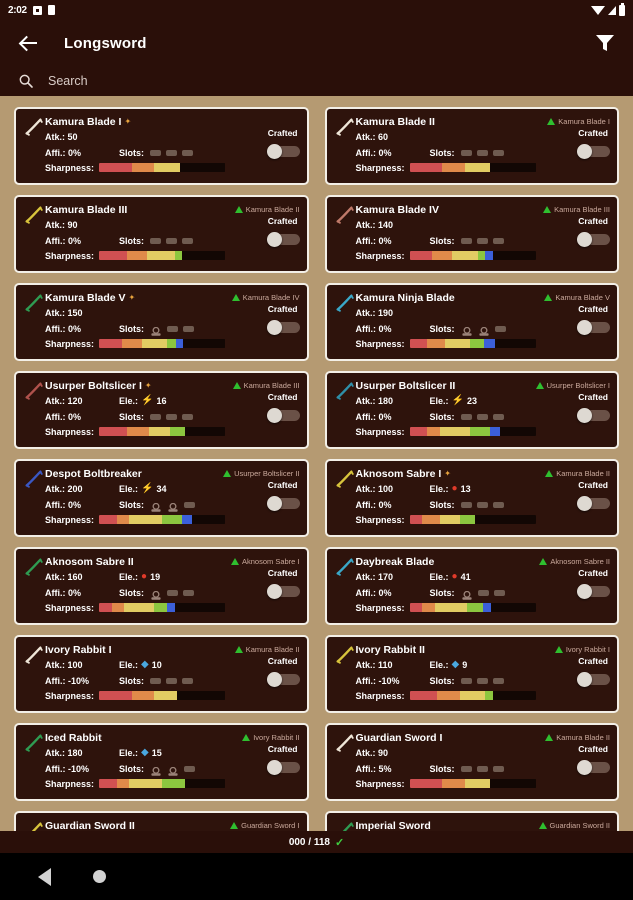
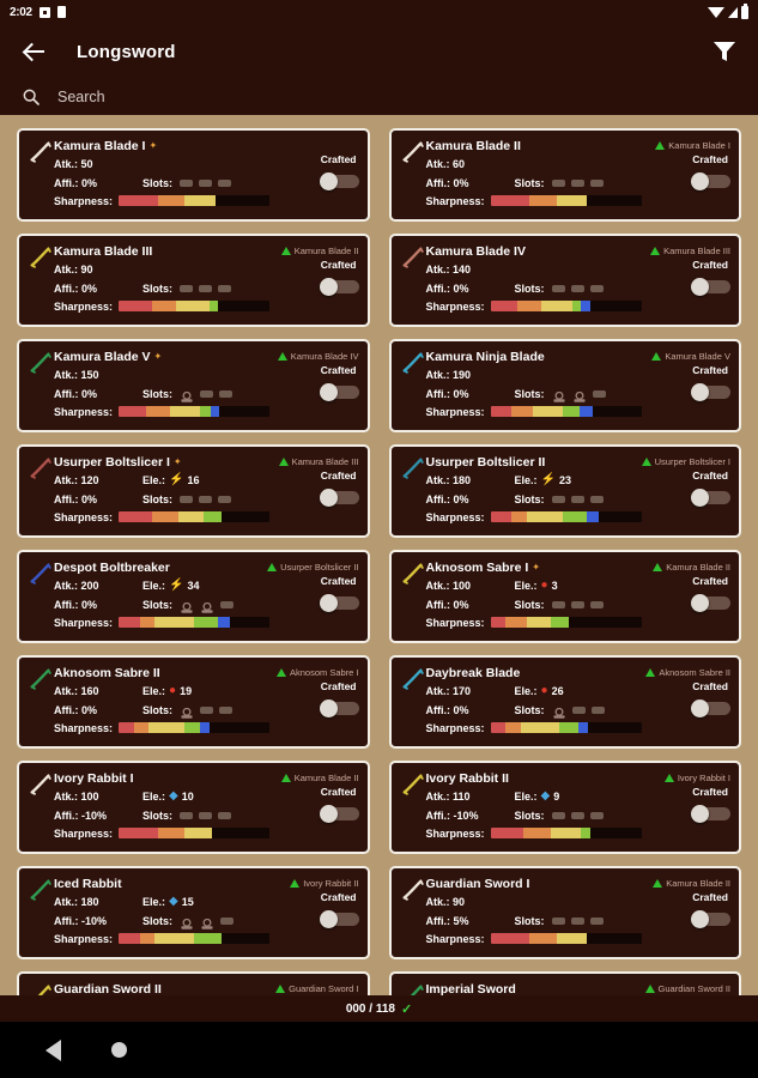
  2:02
  Longsword
  Search
  Kamura Blade I
  ✦
  Atk.: 50
  Crafted
  Affi.: 0%
  Slots:
  Sharpness:
  Kamura Blade II
  Kamura Blade I
  Atk.: 60
  Crafted
  Affi.: 0%
  Slots:
  Sharpness:
  Kamura Blade III
  Kamura Blade II
  Atk.: 90
  Crafted
  Affi.: 0%
  Slots:
  Sharpness:
  Kamura Blade IV
  Kamura Blade III
  Atk.: 140
  Crafted
  Affi.: 0%
  Slots:
  Sharpness:
  Kamura Blade V
  ✦
  Kamura Blade IV
  Atk.: 150
  Crafted
  Affi.: 0%
  Slots:
  Sharpness:
  Kamura Ninja Blade
  Kamura Blade V
  Atk.: 190
  Crafted
  Affi.: 0%
  Slots:
  Sharpness:
  Usurper Boltslicer I
  ✦
  Kamura Blade III
  Atk.: 120
  Ele.:
  ⚡
  16
  Crafted
  Affi.: 0%
  Slots:
  Sharpness:
  Usurper Boltslicer II
  Usurper Boltslicer I
  Atk.: 180
  Ele.:
  ⚡
  23
  Crafted
  Affi.: 0%
  Slots:
  Sharpness:
  Despot Boltbreaker
  Usurper Boltslicer II
  Atk.: 200
  Ele.:
  ⚡
  34
  Crafted
  Affi.: 0%
  Slots:
  Sharpness:
  Aknosom Sabre I
  ✦
  Kamura Blade II
  Atk.: 100
  Ele.:
  ●
- 13
+ 3
  Crafted
  Affi.: 0%
  Slots:
  Sharpness:
  Aknosom Sabre II
  Aknosom Sabre I
  Atk.: 160
  Ele.:
  ●
  19
  Crafted
  Affi.: 0%
  Slots:
  Sharpness:
  Daybreak Blade
  Aknosom Sabre II
  Atk.: 170
  Ele.:
  ●
- 41
+ 26
  Crafted
  Affi.: 0%
  Slots:
  Sharpness:
  Ivory Rabbit I
  Kamura Blade II
  Atk.: 100
  Ele.:
  ◆
  10
  Crafted
  Affi.: -10%
  Slots:
  Sharpness:
  Ivory Rabbit II
  Ivory Rabbit I
  Atk.: 110
  Ele.:
  ◆
  9
  Crafted
  Affi.: -10%
  Slots:
  Sharpness:
  Iced Rabbit
  Ivory Rabbit II
  Atk.: 180
  Ele.:
  ◆
  15
  Crafted
  Affi.: -10%
  Slots:
  Sharpness:
  Guardian Sword I
  Kamura Blade II
  Atk.: 90
  Crafted
  Affi.: 5%
  Slots:
  Sharpness:
  Guardian Sword II
  Guardian Sword I
  Imperial Sword
  Guardian Sword II
  000 / 118
  ✓
